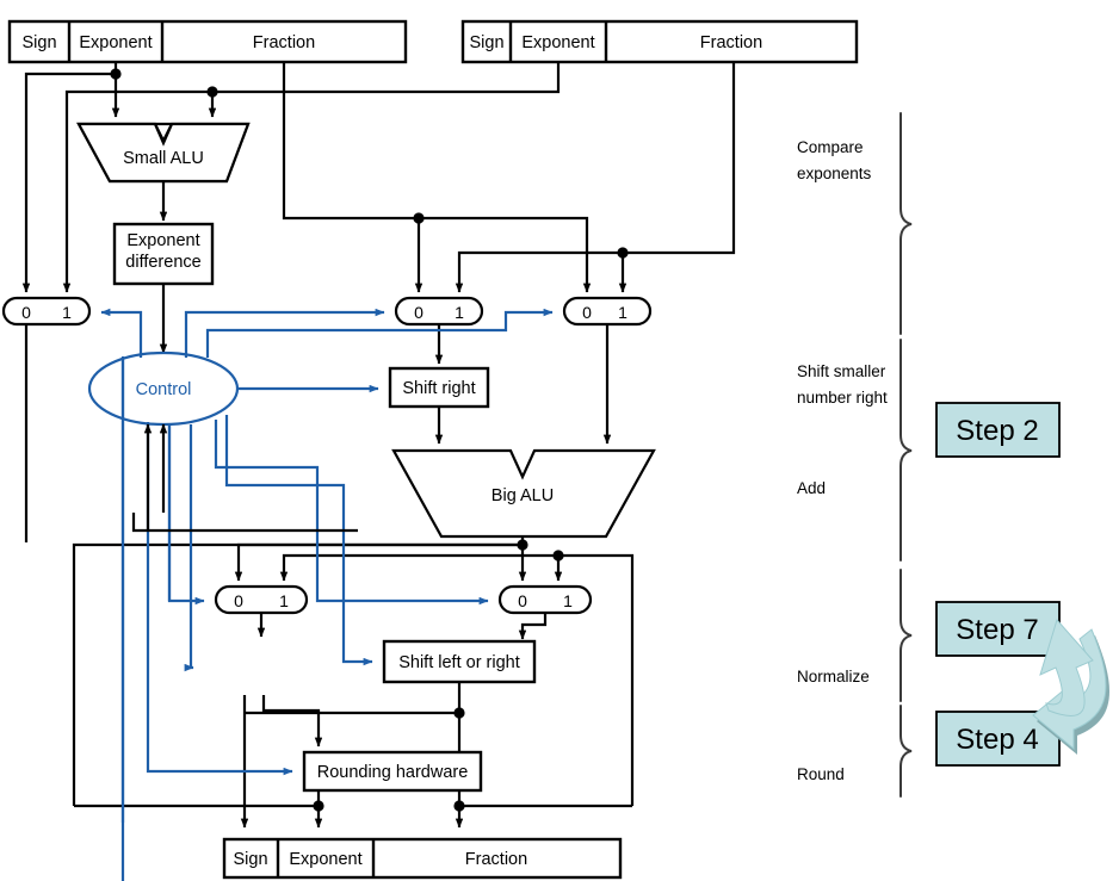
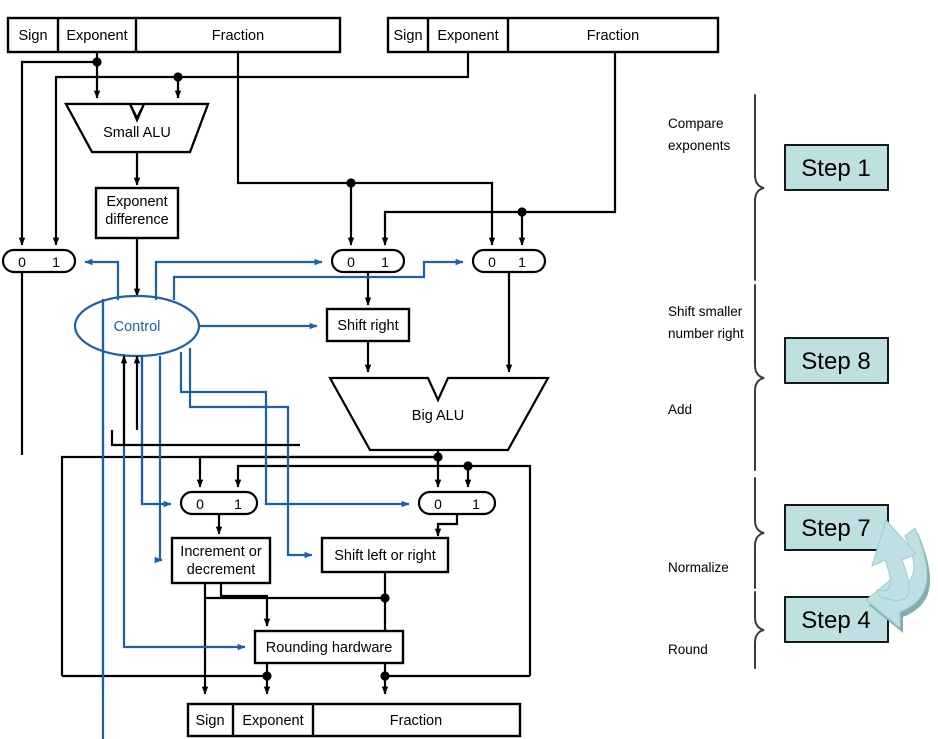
  Sign
  Exponent
  Fraction
  Sign
  Exponent
  Fraction
  Small ALU
  Exponent
  difference
  0
  1
  0
  1
  0
  1
  Shift right
  Big ALU
  0
  1
  0
  1
+ Increment or
+ decrement
  Shift left or right
  Rounding hardware
  Sign
  Exponent
  Fraction
  Control
  Compare
  exponents
  Shift smaller
  number right
  Add
  Normalize
  Round
+ Step 1
- Step 2
+ Step 8
  Step 7
  Step 4
